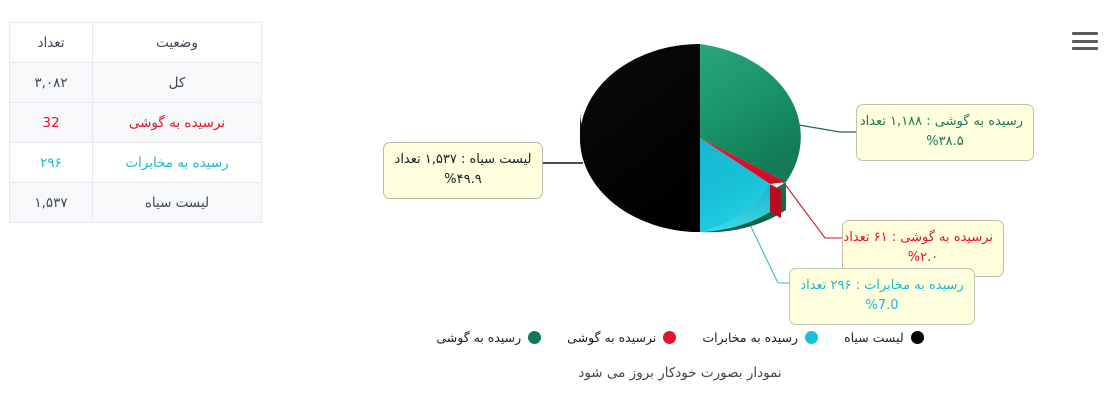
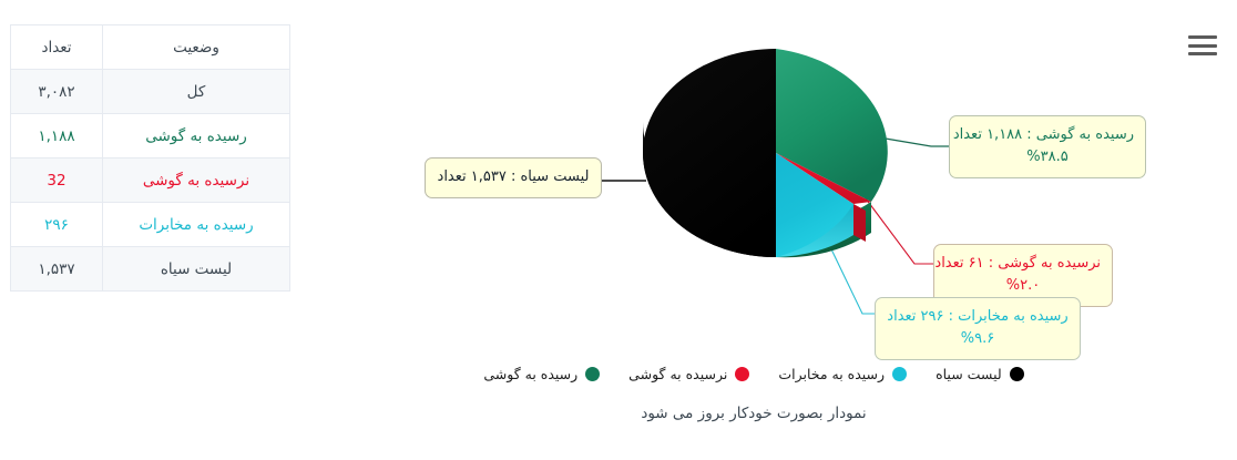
  وضعیت	تعداد
  کل	۳,۰۸۲
+ رسیده به گوشی	۱,۱۸۸
  نرسیده به گوشی	32
  رسیده به مخابرات	۲۹۶
  لیست سیاه	۱,۵۳۷
  رسیده به گوشی : ۱,۱۸۸ تعداد
  %۳۸.۵
  لیست سیاه : ۱,۵۳۷ تعداد
- %۴۹.۹
  نرسیده به گوشی : ۶۱ تعداد
  %۲.۰
  رسیده به مخابرات : ۲۹۶ تعداد
- %7.0
+ %۹.۶
  رسیده به گوشی
  نرسیده به گوشی
  رسیده به مخابرات
  لیست سیاه
  نمودار بصورت خودکار بروز می شود
